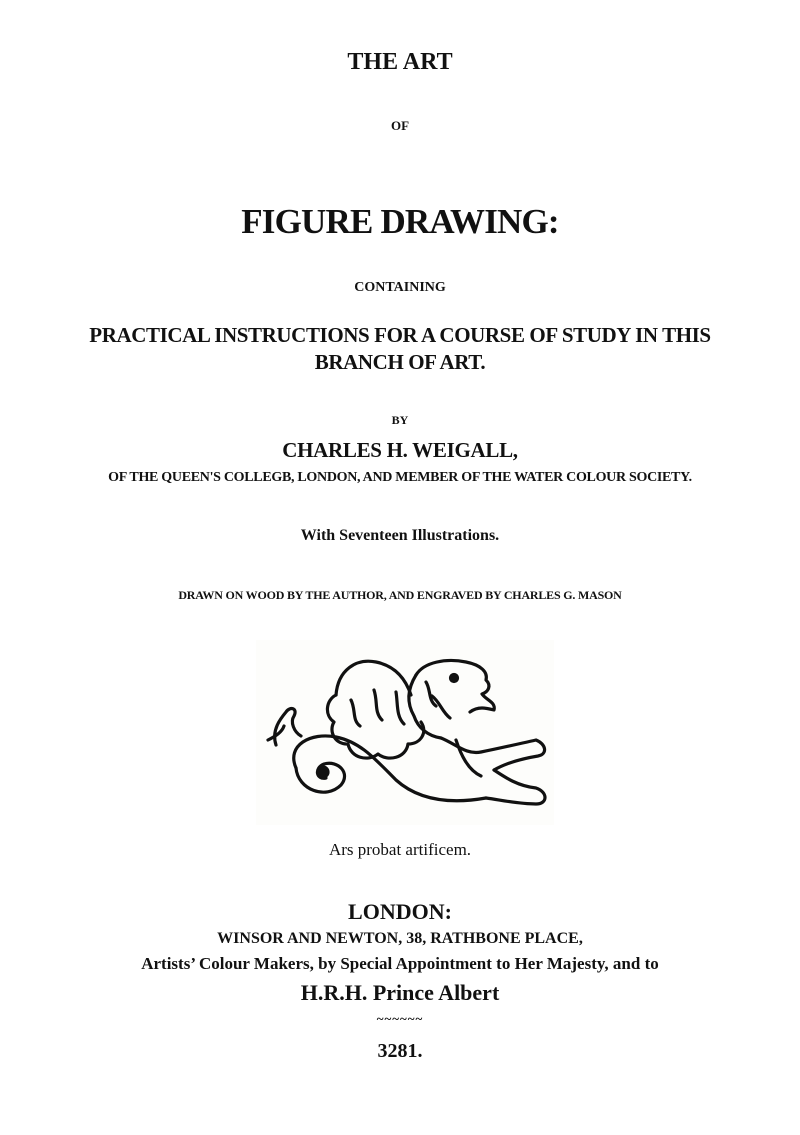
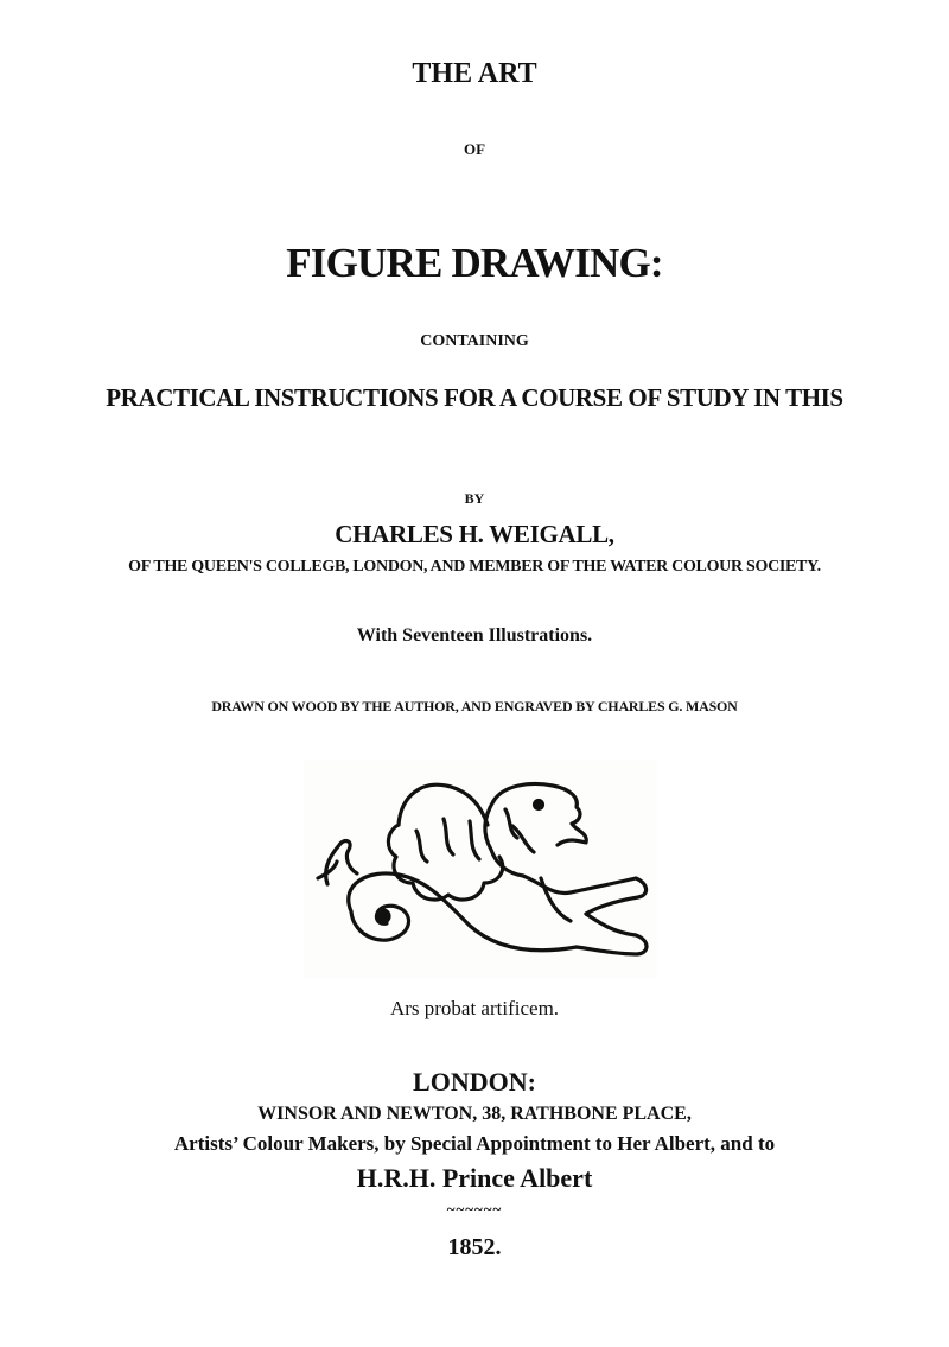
  THE ART
  OF
  FIGURE DRAWING:
  CONTAINING
  PRACTICAL INSTRUCTIONS FOR A COURSE OF STUDY IN THIS
- BRANCH OF ART.
  BY
  CHARLES H. WEIGALL,
  OF THE QUEEN'S COLLEGB, LONDON, AND MEMBER OF THE WATER COLOUR SOCIETY.
  With Seventeen Illustrations.
  DRAWN ON WOOD BY THE AUTHOR, AND ENGRAVED BY CHARLES G. MASON
  Ars probat artificem.
  LONDON:
  WINSOR AND NEWTON, 38, RATHBONE PLACE,
- Artists’ Colour Makers, by Special Appointment to Her Majesty, and to
+ Artists’ Colour Makers, by Special Appointment to Her Albert, and to
  H.R.H. Prince Albert
  ~~~~~~
- 3281.
+ 1852.
